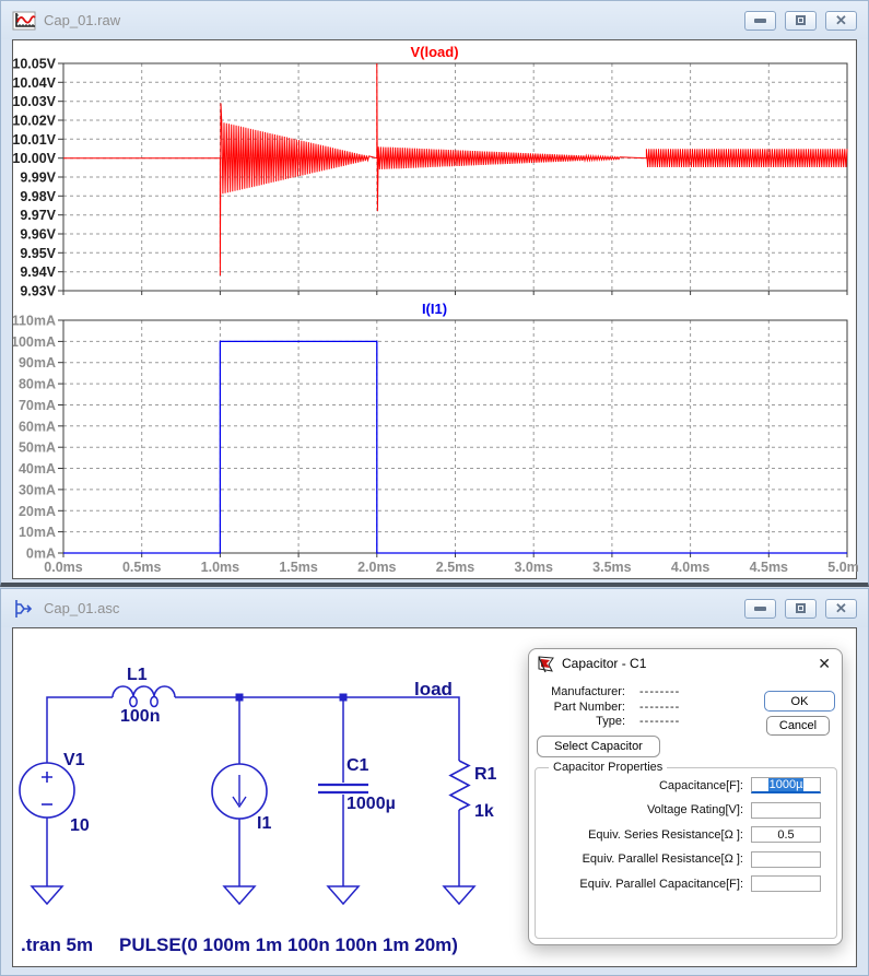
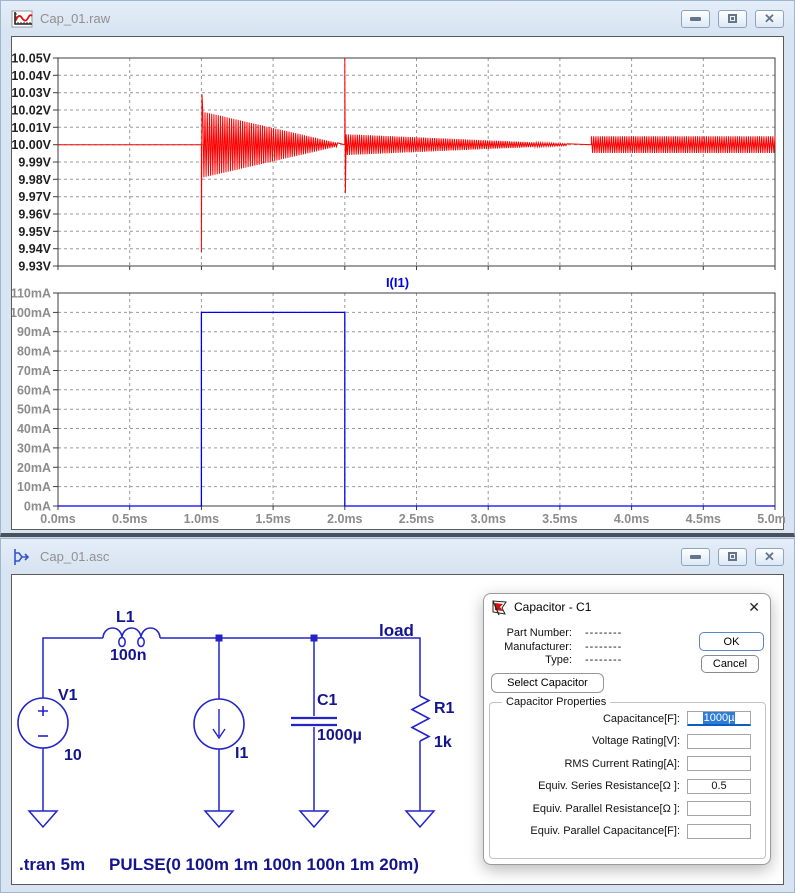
  Cap_01.raw
  ✕
- V(load)
  I(I1)
  10.05V
  10.04V
  10.03V
  10.02V
  10.01V
  10.00V
  9.99V
  9.98V
  9.97V
  9.96V
  9.95V
  9.94V
  9.93V
  110mA
  100mA
  90mA
  80mA
  70mA
  60mA
  50mA
  40mA
  30mA
  20mA
  10mA
  0mA
  0.0ms
  0.5ms
  1.0ms
  1.5ms
  2.0ms
  2.5ms
  3.0ms
  3.5ms
  4.0ms
  4.5ms
  5.0m
  Cap_01.asc
  ✕
  L1
  100n
  V1
  10
  I1
  C1
  1000µ
  R1
  1k
  load
  .tran 5m
  PULSE(0 100m 1m 100n 100n 1m 20m)
  Capacitor - C1
  ✕
- Manufacturer:
+ Part Number:
  --------
- Part Number:
+ Manufacturer:
  --------
  Type:
  --------
  OK
  Cancel
  Select Capacitor
  Capacitor Properties
  Capacitance[F]:
  1000µ
  Voltage Rating[V]:
+ RMS Current Rating[A]:
  Equiv. Series Resistance[Ω ]:
  0.5
  Equiv. Parallel Resistance[Ω ]:
  Equiv. Parallel Capacitance[F]:
